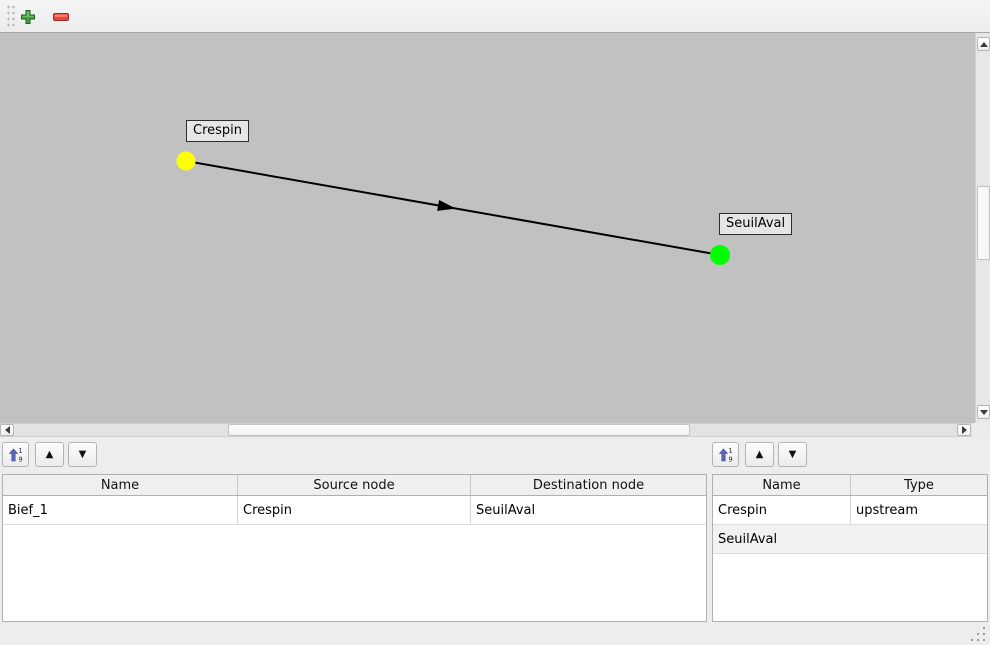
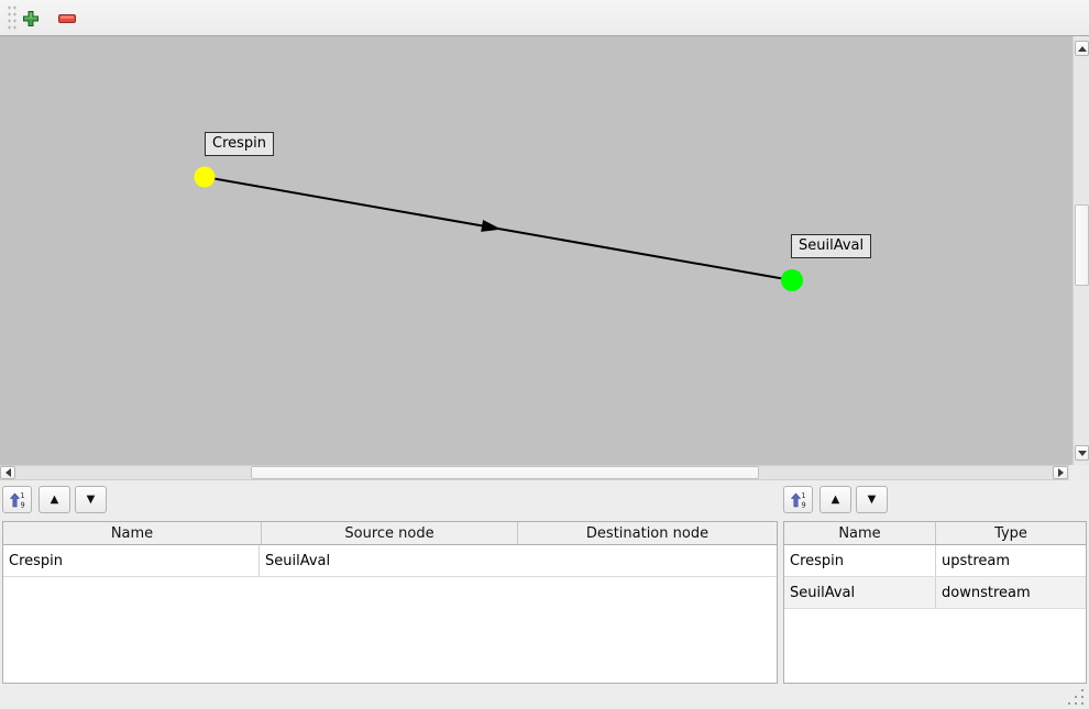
  Crespin
  SeuilAval
  1
  9
  ▲
  ▼
  1
  9
  ▲
  ▼
  Name
  Source node
  Destination node
- Bief_1
  Crespin
  SeuilAval
  Name
  Type
  Crespin
  upstream
  SeuilAval
+ downstream
